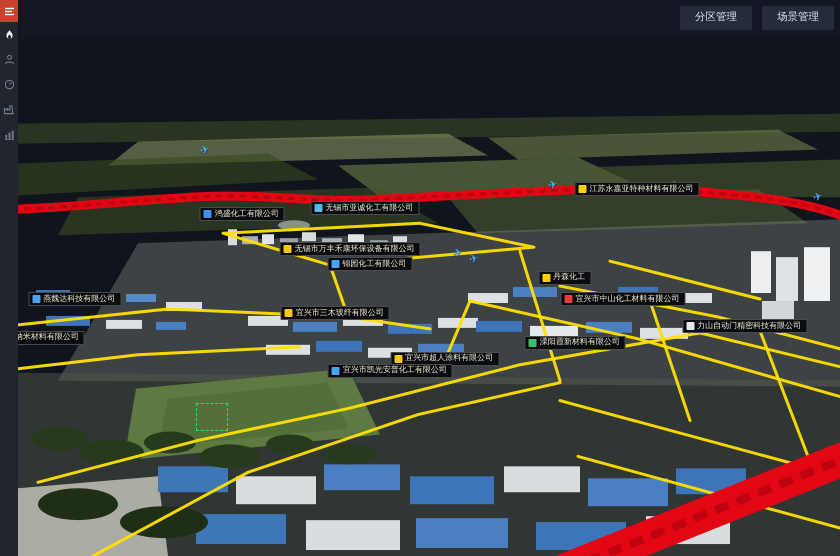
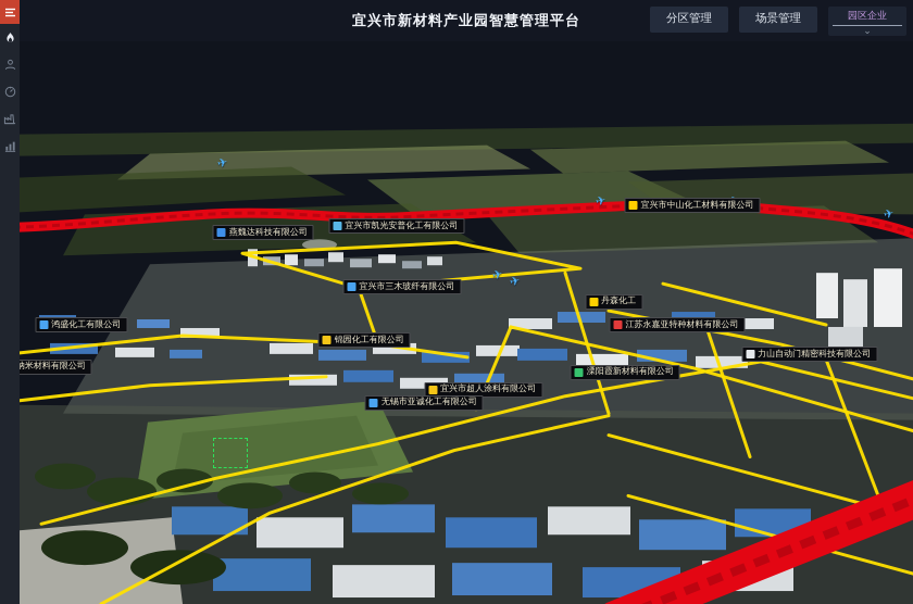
+ 宜兴市新材料产业园智慧管理平台
  分区管理
  场景管理
+ 园区企业
+ ⌄
- 鸿盛化工有限公司
+ 燕魏达科技有限公司
- 无锡市亚诚化工有限公司
+ 宜兴市凯光安普化工有限公司
- 江苏永嘉亚特种材料有限公司
+ 宜兴市中山化工材料有限公司
- 无锡市万丰禾康环保设备有限公司
- 锦园化工有限公司
+ 宜兴市三木玻纤有限公司
  丹森化工
- 宜兴市中山化工材料有限公司
+ 江苏永嘉亚特种材料有限公司
- 燕魏达科技有限公司
+ 鸿盛化工有限公司
- 宜兴市三木玻纤有限公司
+ 锦园化工有限公司
  力山自动门精密科技有限公司
  纳米材料有限公司
  溧阳霞新材料有限公司
  宜兴市超人涂料有限公司
- 宜兴市凯光安普化工有限公司
+ 无锡市亚诚化工有限公司
